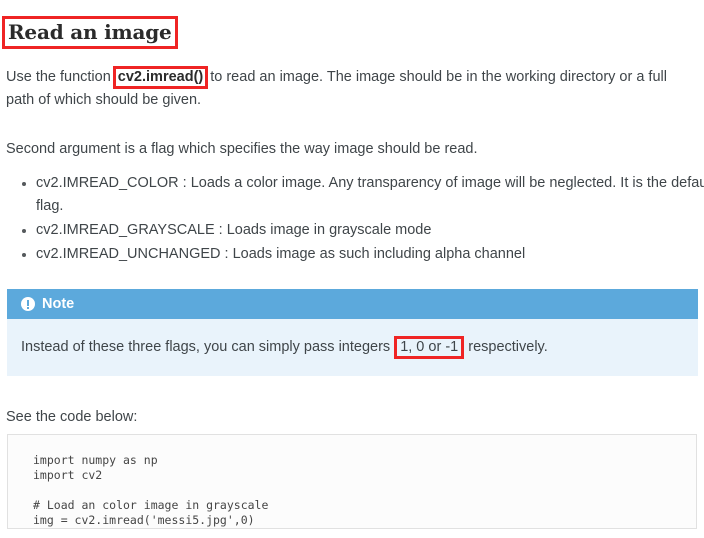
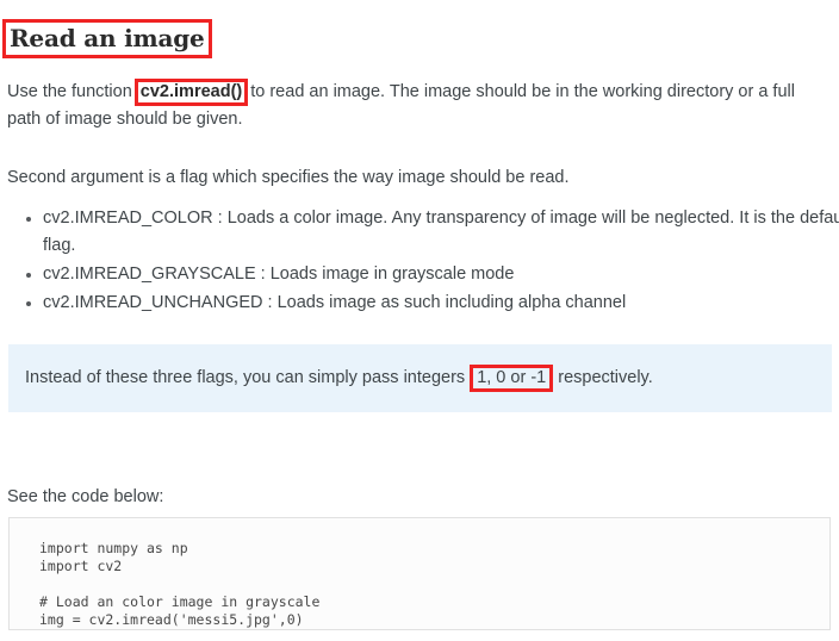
  Read an image
- Use the function cv2.imread() to read an image. The image should be in the working directory or a full path of which should be given.
+ Use the function cv2.imread() to read an image. The image should be in the working directory or a full path of image should be given.
  Second argument is a flag which specifies the way image should be read.
  cv2.IMREAD_COLOR : Loads a color image. Any transparency of image will be neglected. It is the defau flag.
  cv2.IMREAD_GRAYSCALE : Loads image in grayscale mode
  cv2.IMREAD_UNCHANGED : Loads image as such including alpha channel
- Note
  Instead of these three flags, you can simply pass integers 1, 0 or -1 respectively.
  See the code below:
  import numpy as np
  import cv2
  # Load an color image in grayscale
  img = cv2.imread('messi5.jpg',0)
